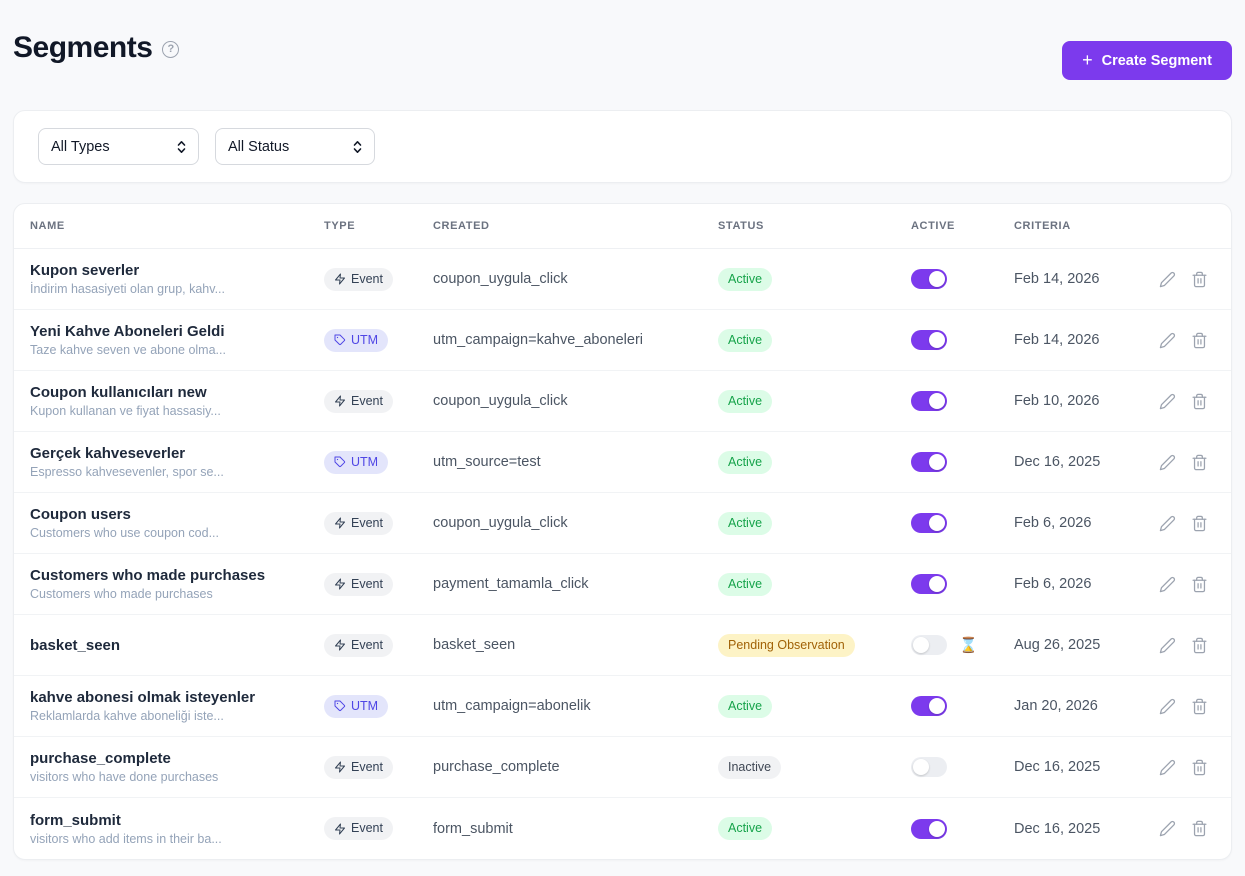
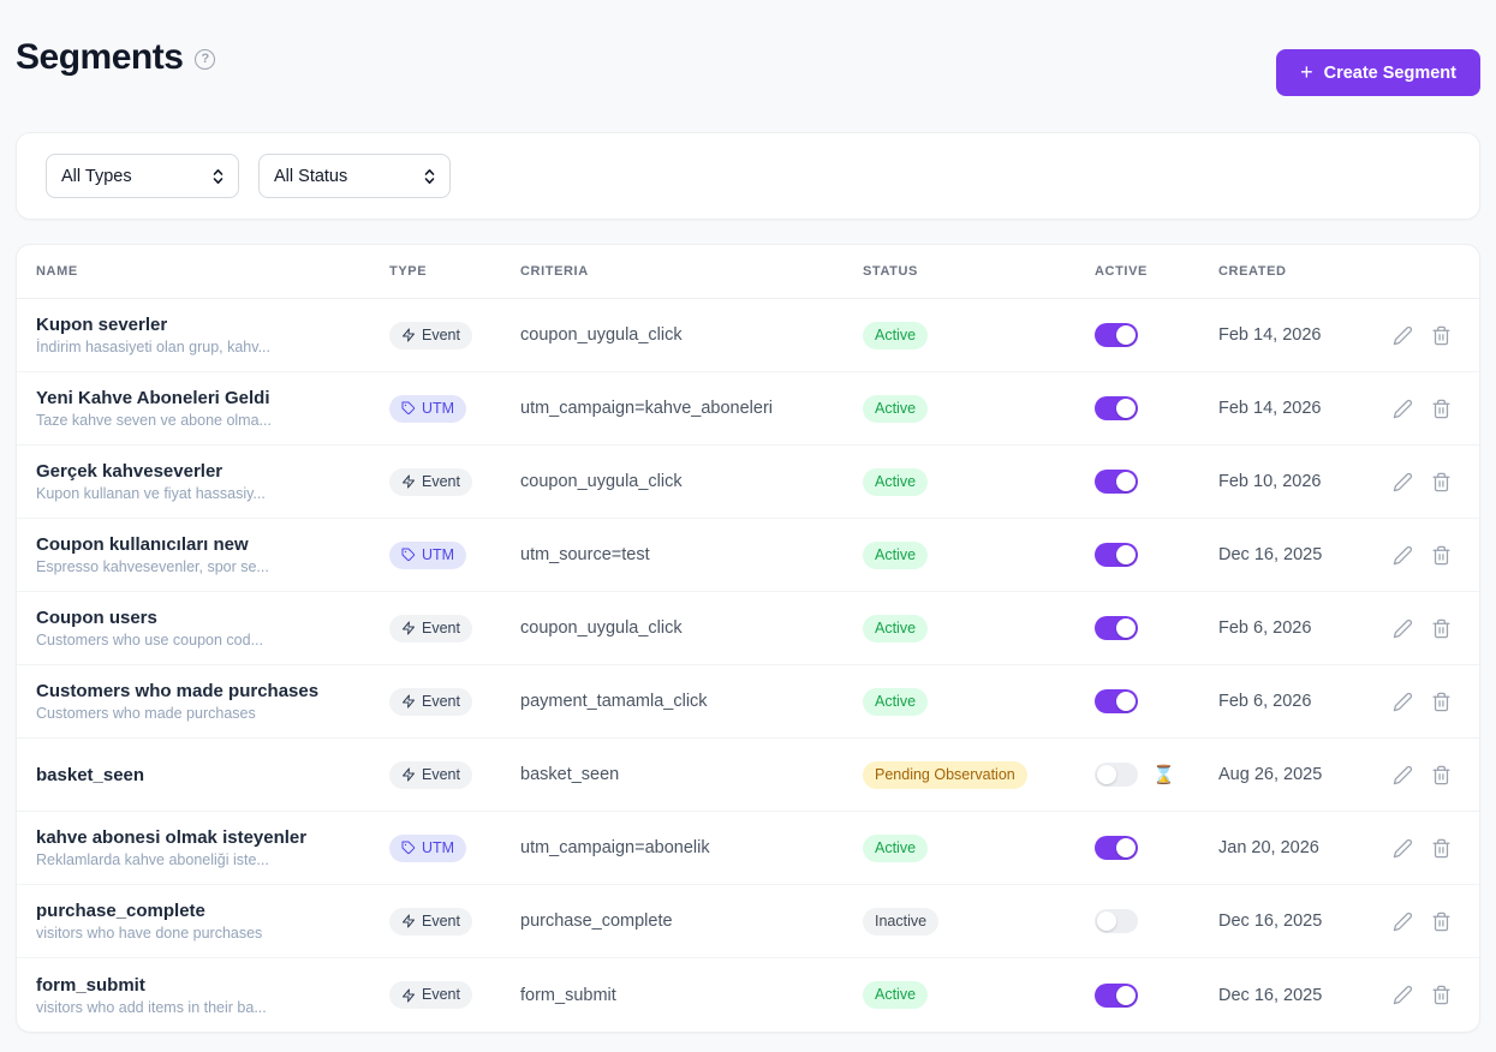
  Segments
  ?
  +
  Create Segment
  All Types
  All Status
  NAME
  TYPE
- CREATED
+ CRITERIA
  STATUS
  ACTIVE
- CRITERIA
+ CREATED
  Kupon severler
  İndirim hasasiyeti olan grup, kahv...
  Event
  coupon_uygula_click
  Active
  Feb 14, 2026
  Yeni Kahve Aboneleri Geldi
  Taze kahve seven ve abone olma...
  UTM
  utm_campaign=kahve_aboneleri
  Active
  Feb 14, 2026
- Coupon kullanıcıları new
+ Gerçek kahveseverler
  Kupon kullanan ve fiyat hassasiy...
  Event
  coupon_uygula_click
  Active
  Feb 10, 2026
- Gerçek kahveseverler
+ Coupon kullanıcıları new
  Espresso kahvesevenler, spor se...
  UTM
  utm_source=test
  Active
  Dec 16, 2025
  Coupon users
  Customers who use coupon cod...
  Event
  coupon_uygula_click
  Active
  Feb 6, 2026
  Customers who made purchases
  Customers who made purchases
  Event
  payment_tamamla_click
  Active
  Feb 6, 2026
  basket_seen
  Event
  basket_seen
  Pending Observation
  ⌛
  Aug 26, 2025
  kahve abonesi olmak isteyenler
  Reklamlarda kahve aboneliği iste...
  UTM
  utm_campaign=abonelik
  Active
  Jan 20, 2026
  purchase_complete
  visitors who have done purchases
  Event
  purchase_complete
  Inactive
  Dec 16, 2025
  form_submit
  visitors who add items in their ba...
  Event
  form_submit
  Active
  Dec 16, 2025
